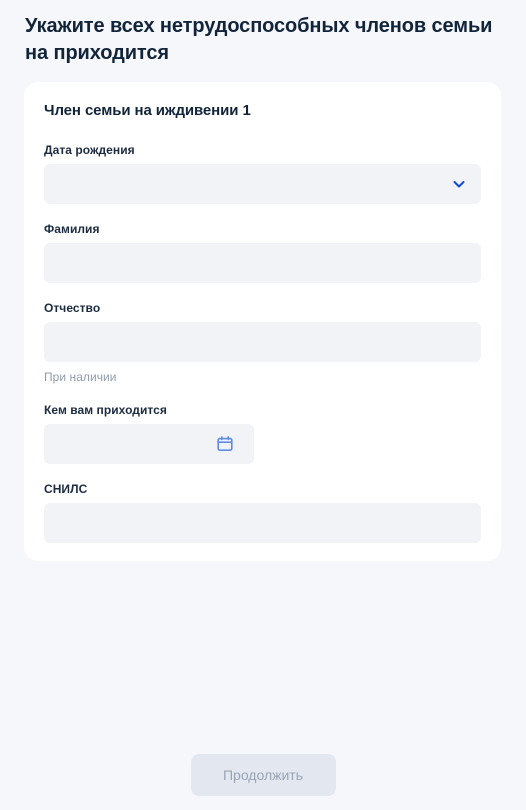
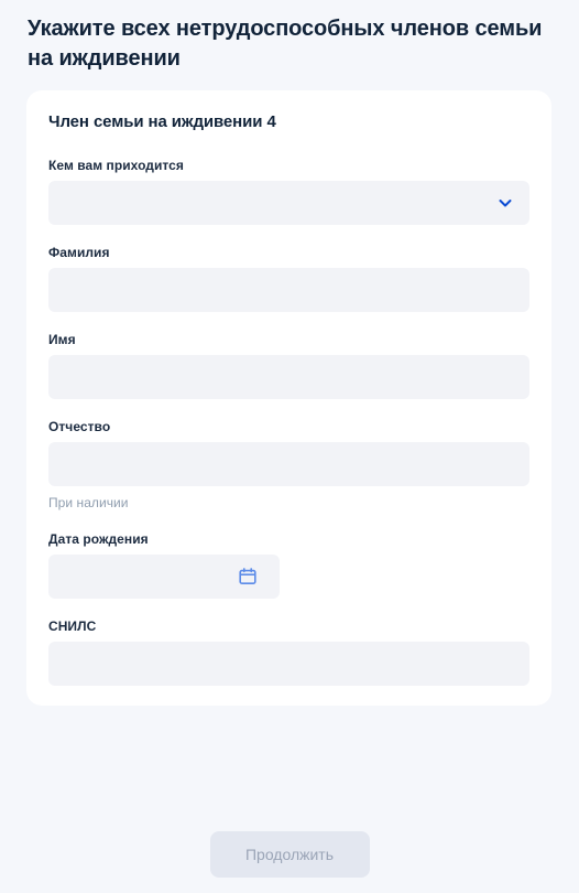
- Укажите всех нетрудоспособных членов семьи на приходится
+ Укажите всех нетрудоспособных членов семьи на иждивении
- Член семьи на иждивении 1
+ Член семьи на иждивении 4
- Дата рождения
+ Кем вам приходится
  Фамилия
+ Имя
  Отчество
  При наличии
- Кем вам приходится
+ Дата рождения
  СНИЛС
  Продолжить
